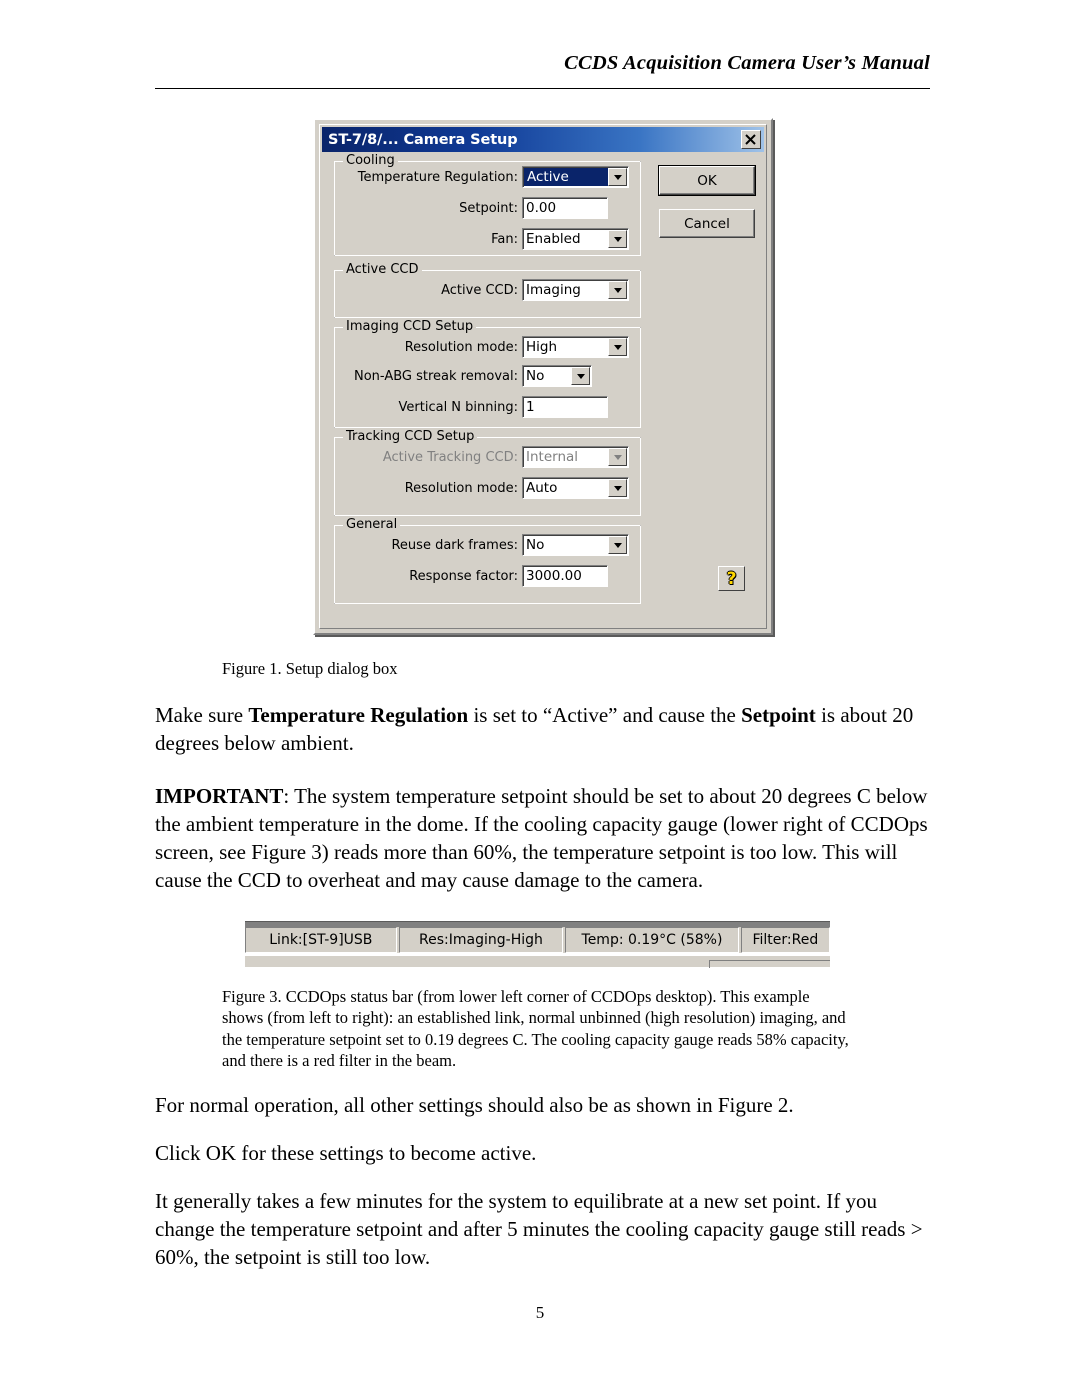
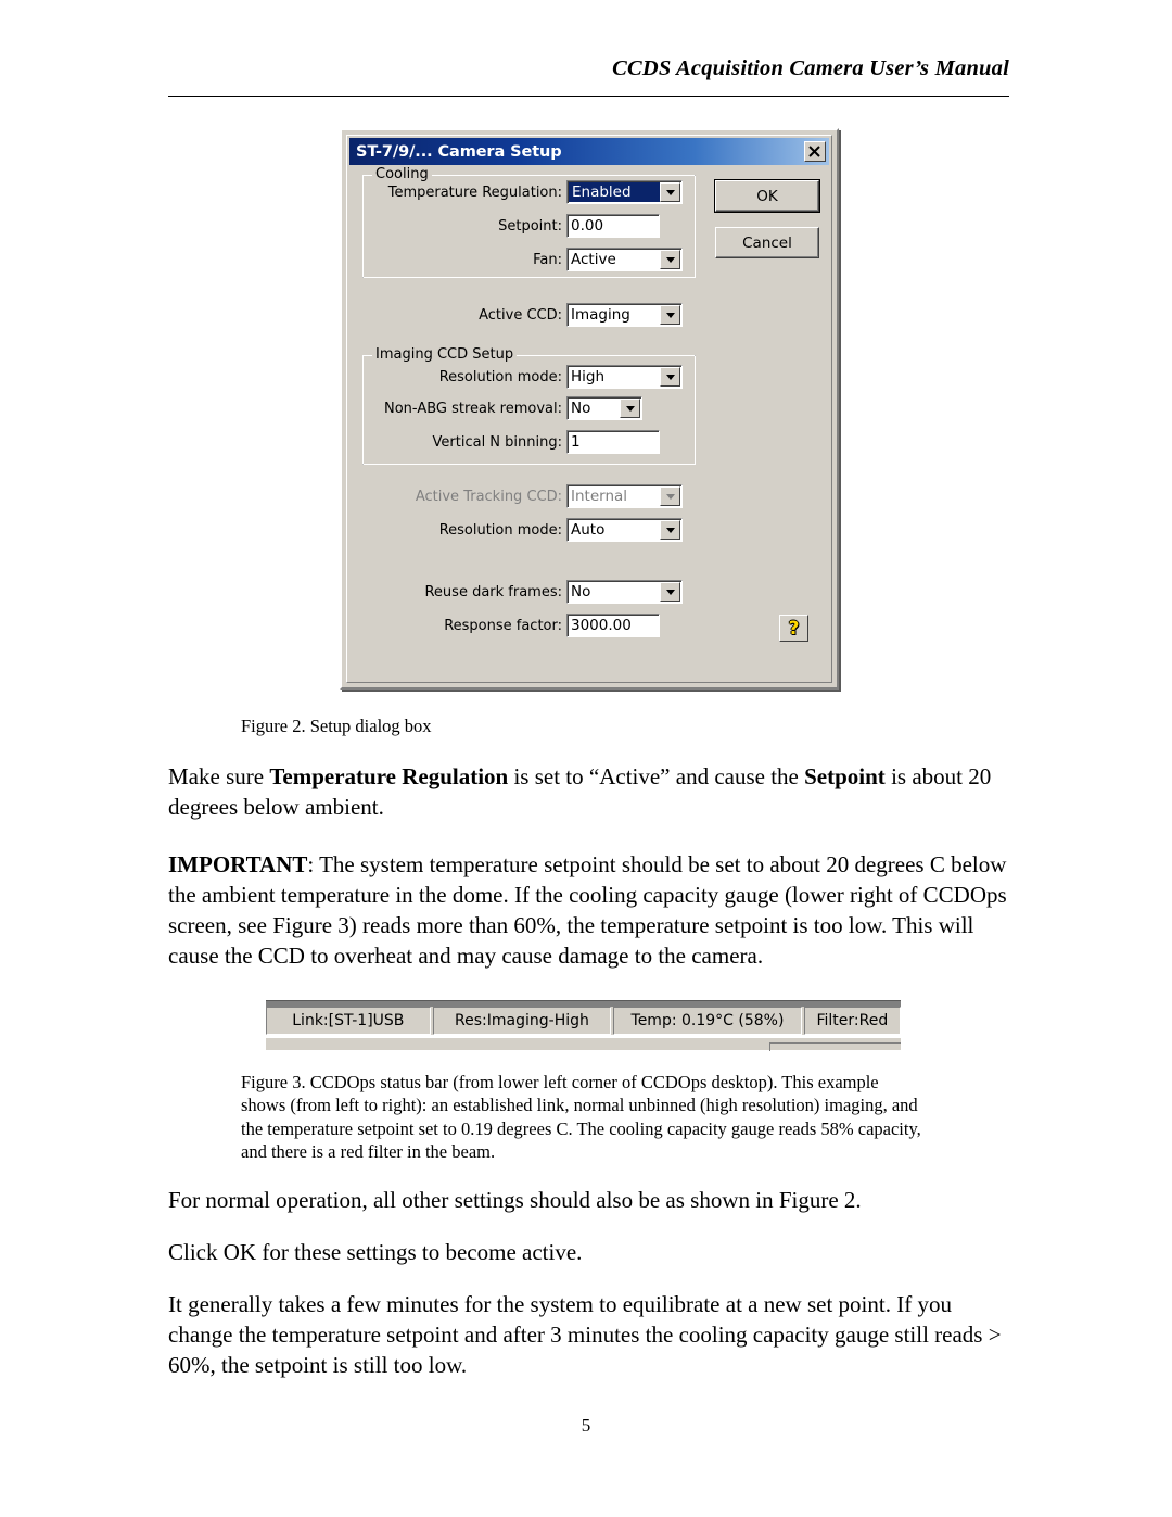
  CCDS Acquisition Camera User’s Manual
- ST-7/8/... Camera Setup
+ ST-7/9/... Camera Setup
  Cooling
  Temperature Regulation:
- Active
+ Enabled
  Setpoint:
  0.00
  Fan:
- Enabled
+ Active
- Active CCD
  Active CCD:
  Imaging
  Imaging CCD Setup
  Resolution mode:
  High
  Non-ABG streak removal:
  No
  Vertical N binning:
  1
- Tracking CCD Setup
  Active Tracking CCD:
  Internal
  Resolution mode:
  Auto
- General
  Reuse dark frames:
  No
  Response factor:
  3000.00
  OK
  Cancel
  ?
- Figure 1. Setup dialog box
+ Figure 2. Setup dialog box
  Make sure Temperature Regulation is set to “Active” and cause the Setpoint is about 20 degrees below ambient.
  IMPORTANT: The system temperature setpoint should be set to about 20 degrees C below the ambient temperature in the dome. If the cooling capacity gauge (lower right of CCDOps screen, see Figure 3) reads more than 60%, the temperature setpoint is too low. This will cause the CCD to overheat and may cause damage to the camera.
- Link:[ST-9]USB
+ Link:[ST-1]USB
  Res:Imaging-High
  Temp: 0.19°C (58%)
  Filter:Red
  Figure 3. CCDOps status bar (from lower left corner of CCDOps desktop). This example shows (from left to right): an established link, normal unbinned (high resolution) imaging, and the temperature setpoint set to 0.19 degrees C. The cooling capacity gauge reads 58% capacity, and there is a red filter in the beam.
  For normal operation, all other settings should also be as shown in Figure 2.
  Click OK for these settings to become active.
- It generally takes a few minutes for the system to equilibrate at a new set point. If you change the temperature setpoint and after 5 minutes the cooling capacity gauge still reads > 60%, the setpoint is still too low.
+ It generally takes a few minutes for the system to equilibrate at a new set point. If you change the temperature setpoint and after 3 minutes the cooling capacity gauge still reads > 60%, the setpoint is still too low.
  5
